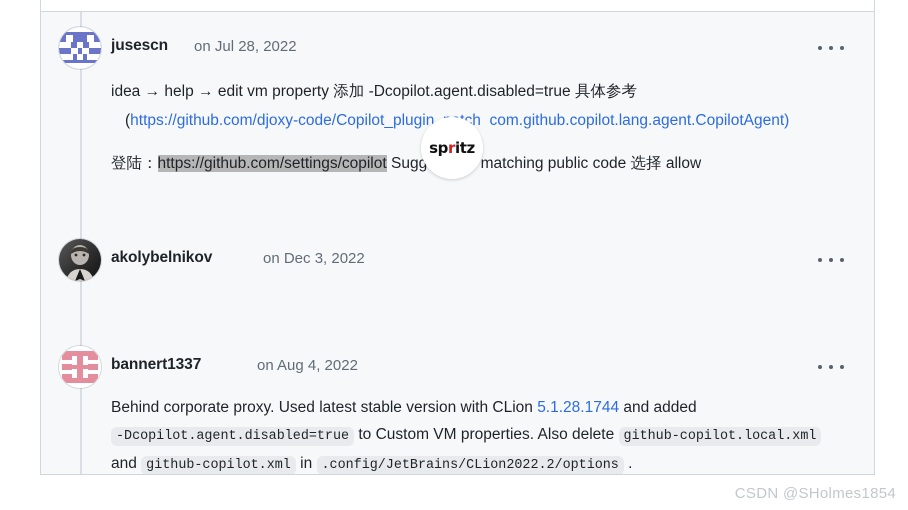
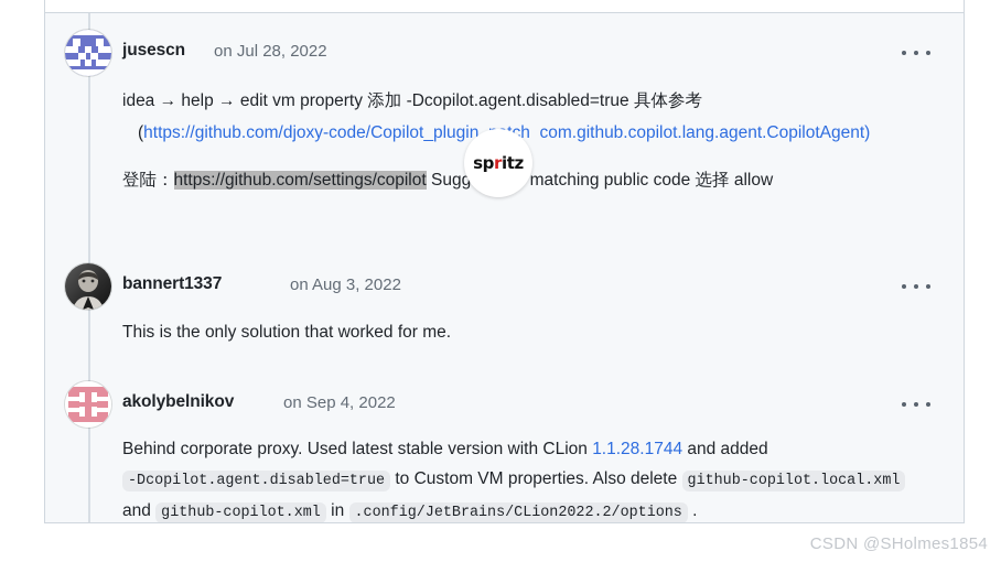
  jusescn
  on Jul 28, 2022
  idea → help → edit vm property 添加 -Dcopilot.agent.disabled=true 具体参考
  (https://github.com/djoxy-code/Copilot_pluginch com.github.copilot.lang.agent.CopilotAgent)
  登陆：https://github.com/settings/copilot Sugg matching public code 选择 allow
- akolybelnikov
+ bannert1337
- on Dec 3, 2022
+ on Aug 3, 2022
+ This is the only solution that worked for me.
- bannert1337
+ akolybelnikov
- on Aug 4, 2022
+ on Sep 4, 2022
- Behind corporate proxy. Used latest stable version with CLion 5.1.28.1744 and added -Dcopilot.agent.disabled=true to Custom VM properties. Also delete github-copilot.local.xml and github-copilot.xml in .config/JetBrains/CLion2022.2/options .
+ Behind corporate proxy. Used latest stable version with CLion 1.1.28.1744 and added -Dcopilot.agent.disabled=true to Custom VM properties. Also delete github-copilot.local.xml and github-copilot.xml in .config/JetBrains/CLion2022.2/options .
  spritz
  CSDN @SHolmes1854
